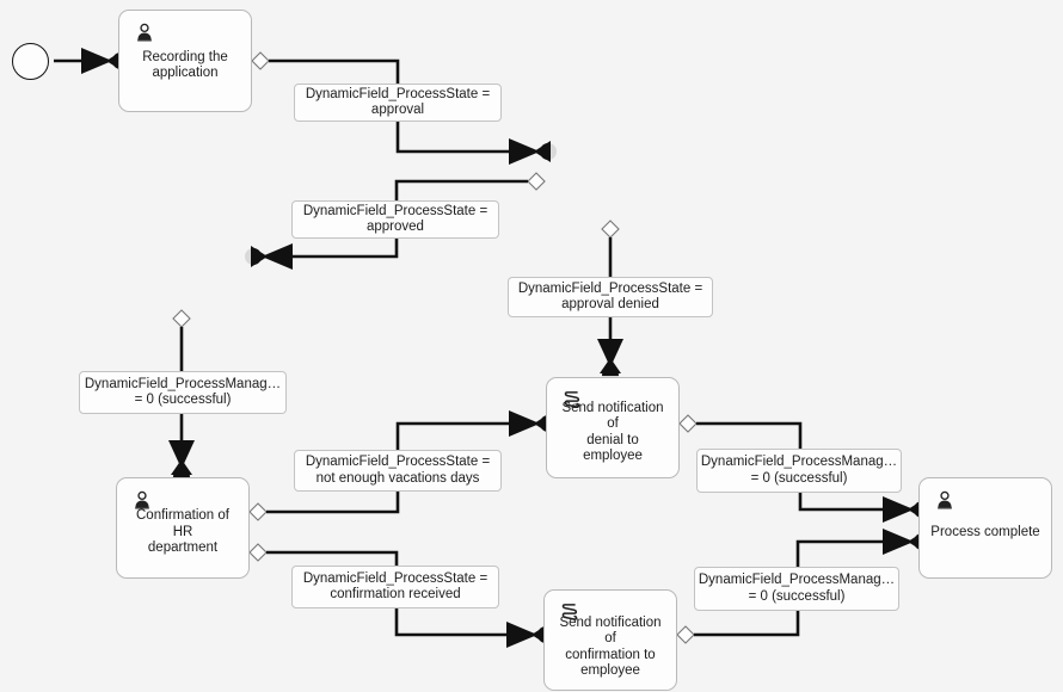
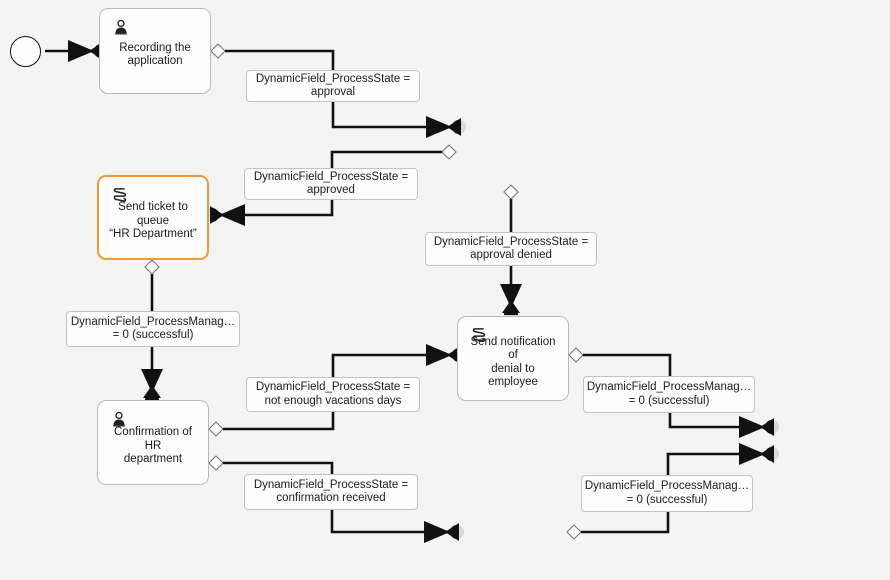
  Recording the
  application
+ Send ticket to queue
+ “HR Department”
  Snd notification of
  denial to employee
  Confirmation of HR
  department
- Send notification of
- confirmation to
- employee
- Process complete
  DynamicField_ProcessState =
  approval
  DynamicField_ProcessState =
  approved
  DynamicField_ProcessState =
  approval denied
  DynamicField_ProcessManag…
  = 0 (successful)
  DynamicField_ProcessState =
  not enough vacations days
  DynamicField_ProcessManag…
  = 0 (successful)
  DynamicField_ProcessState =
  confirmation received
  DynamicField_ProcessManag…
  = 0 (successful)
